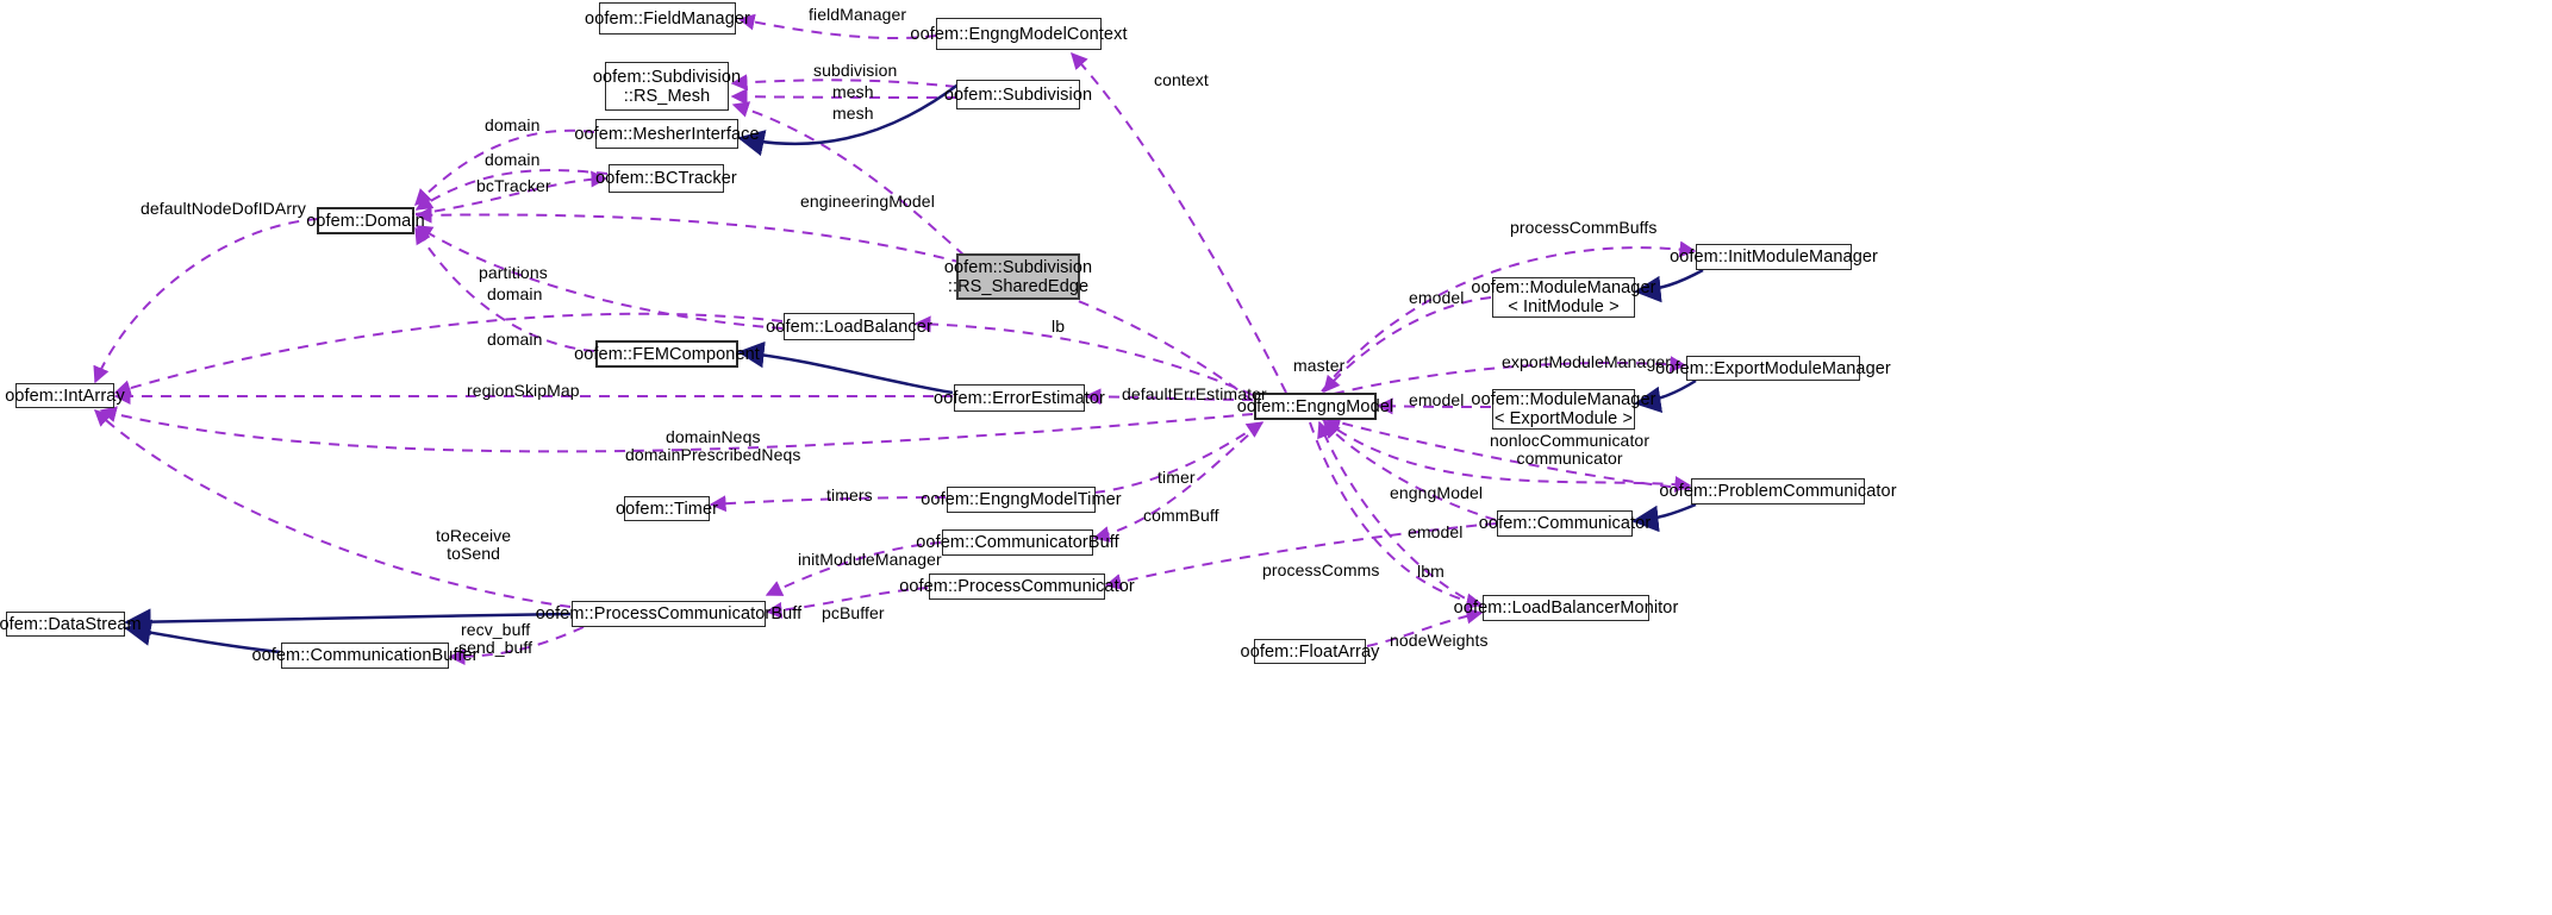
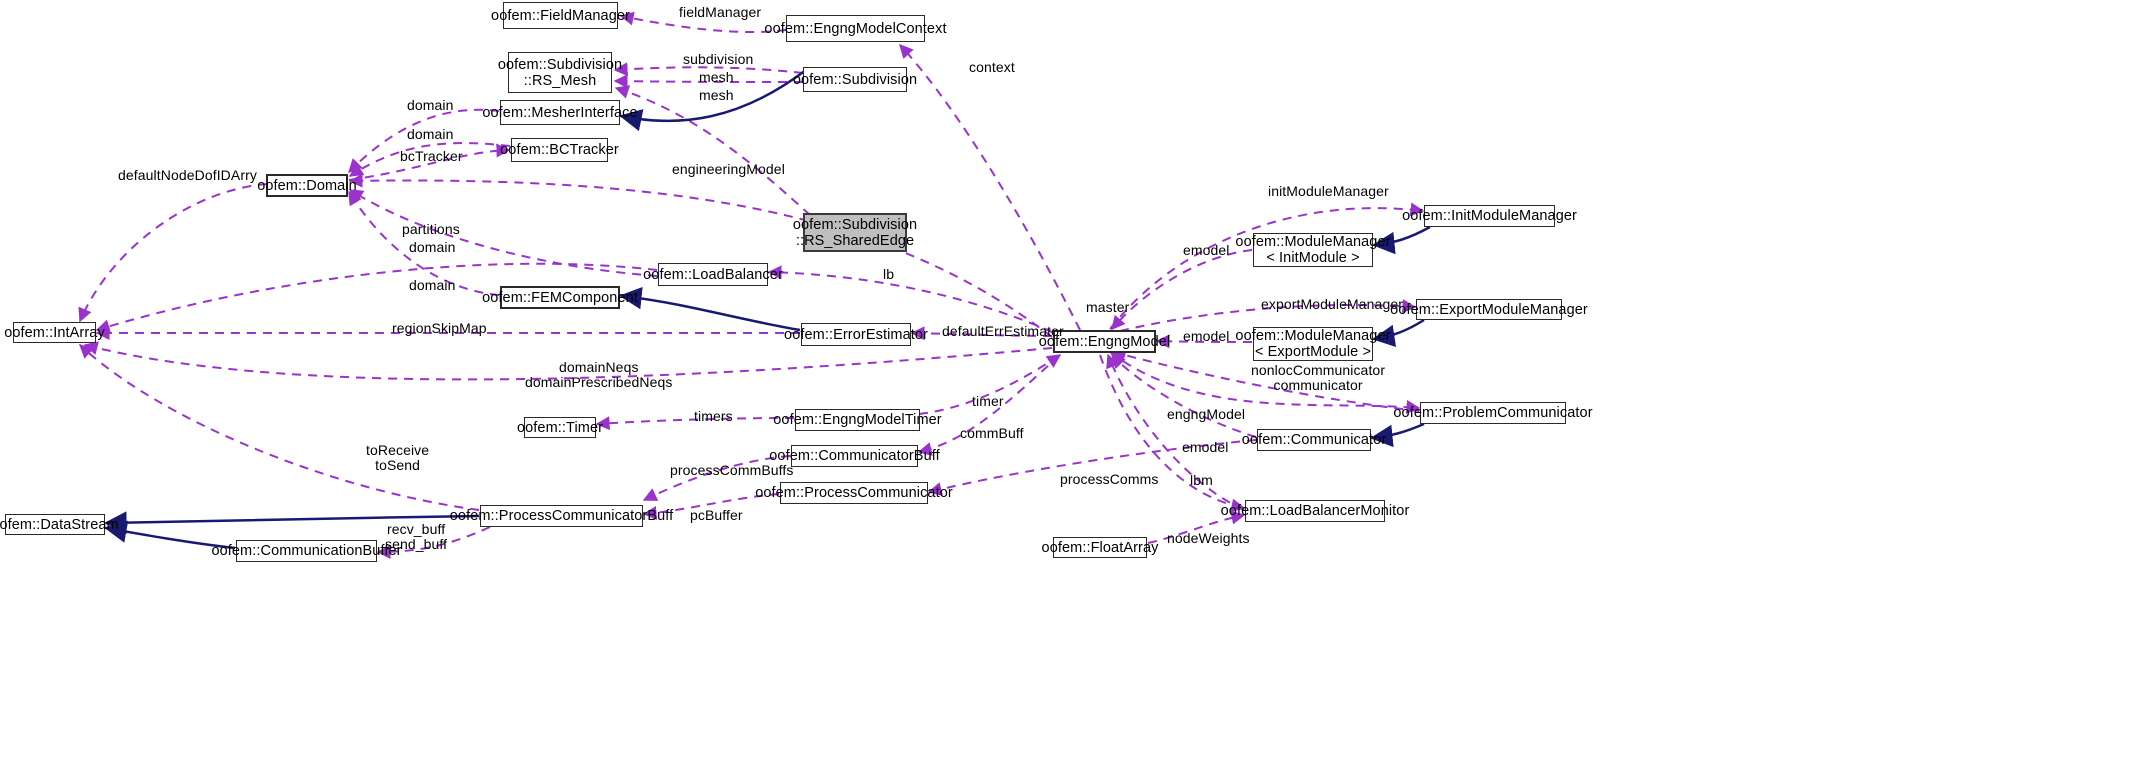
  oofem::FieldManager
  oofem::EngngModelContext
  oofem::Subdivision
  ::RS_Mesh
  oofem::Subdivision
  oofem::MesherInterface
  oofem::BCTracker
  oofem::Domain
  oofem::Subdivision
  ::RS_SharedEdge
  oofem::InitModuleManager
  oofem::ModuleManager
  < InitModule >
  oofem::LoadBalancer
  oofem::FEMComponent
  fem::ExportModuleManager
  oofem::ErrorEstimator
  oofem::EngngModel
  oofem::ModuleManager
  < ExportModule >
  oofem::Timer
  oofem::EngngModelTimer
  oofem::ProblemCommunicator
  oofem::CommunicatorBuff
  oofem::Communicator
  oofem::ProcessCommunicator
  oofem::LoadBalancerMonitor
  oofem::IntArray
  oofem::ProcessCommunicatorBuff
  ofem::DataStream
  oofem::CommunicationBuf
  oofem::FloatArray
  fieldManager
  subdivision
  mesh
  mesh
  context
  domain
  domain
  bcTracker
  engineeringModel
  defaultNodeDofIDArry
- processCommBuffs
+ initModuleManager
  partitions
  domain
  emodel
  lb
  domain
  exportModuleManager
  regionSkipMap
  defaultErrEstimator
  master
  emodel
  domainNeqs
  domainPrescribedNeqs
  nonlocCommunicator
  communicator
  timer
  timers
  engngModel
  commBuff
  toReceive
  toSend
  emodel
- initModuleManager
+ processCommBuffs
  processComms
  lbm
  pcBuffer
  recv_buff
  send_buff
  nodeWeights
